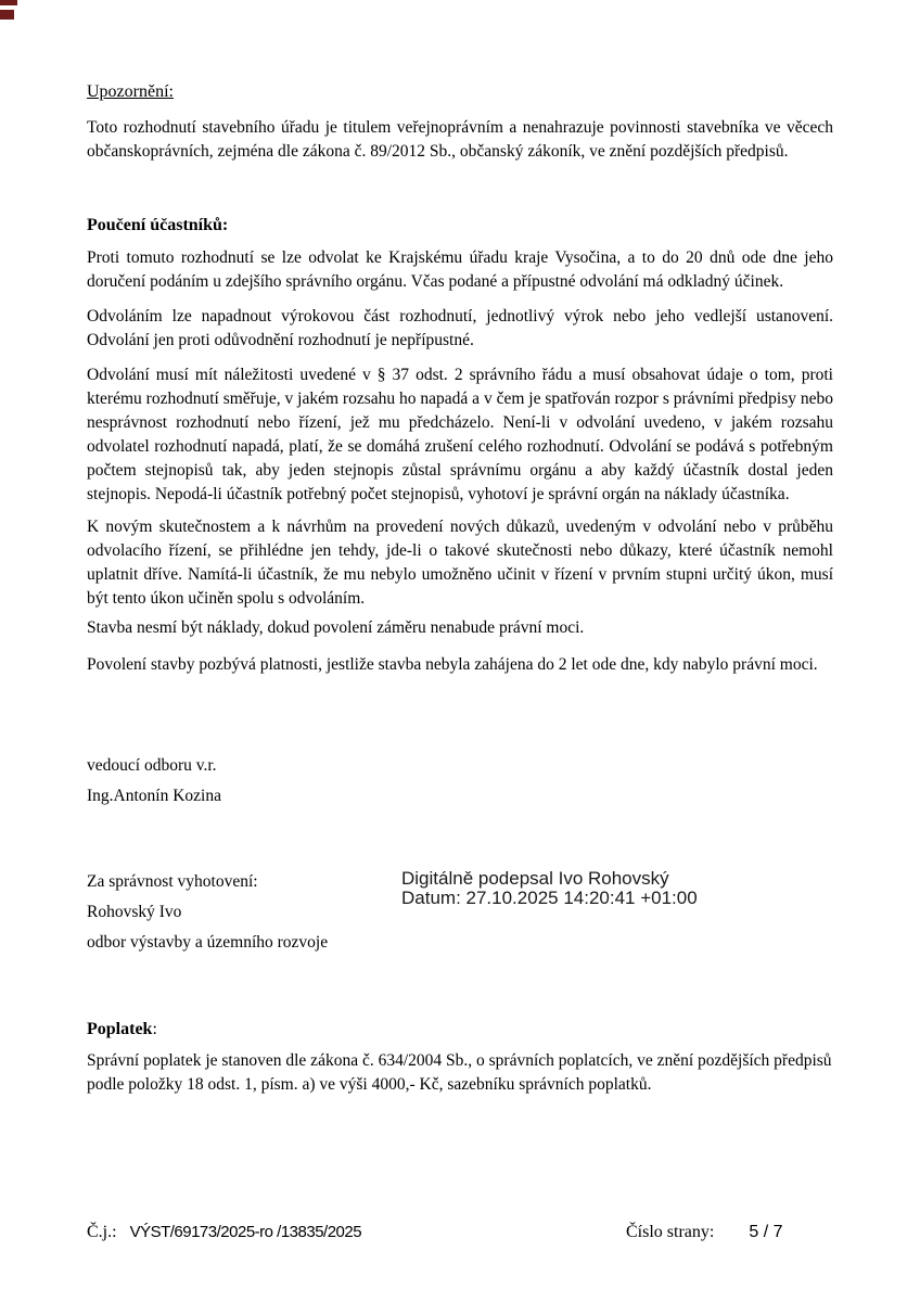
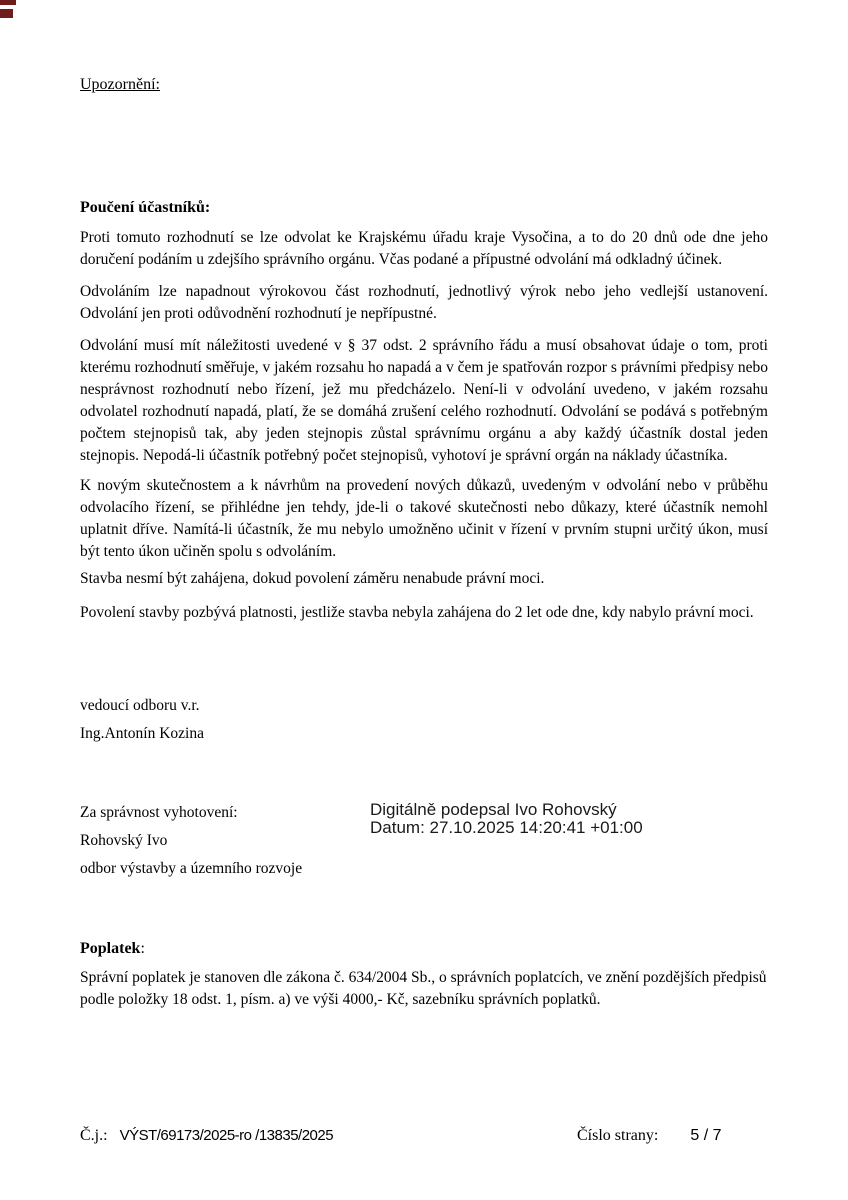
  Upozornění:
- Toto rozhodnutí stavebního úřadu je titulem veřejnoprávním a nenahrazuje povinnosti stavebníka ve věcech občanskoprávních, zejména dle zákona č. 89/2012 Sb., občanský zákoník, ve znění pozdějších předpisů.
  Poučení účastníků:
  Proti tomuto rozhodnutí se lze odvolat ke Krajskému úřadu kraje Vysočina, a to do 20 dnů ode dne jeho doručení podáním u zdejšího správního orgánu. Včas podané a přípustné odvolání má odkladný účinek.
  Odvoláním lze napadnout výrokovou část rozhodnutí, jednotlivý výrok nebo jeho vedlejší ustanovení. Odvolání jen proti odůvodnění rozhodnutí je nepřípustné.
  Odvolání musí mít náležitosti uvedené v § 37 odst. 2 správního řádu a musí obsahovat údaje o tom, proti kterému rozhodnutí směřuje, v jakém rozsahu ho napadá a v čem je spatřován rozpor s právními předpisy nebo nesprávnost rozhodnutí nebo řízení, jež mu předcházelo. Není-li v odvolání uvedeno, v jakém rozsahu odvolatel rozhodnutí napadá, platí, že se domáhá zrušení celého rozhodnutí. Odvolání se podává s potřebným počtem stejnopisů tak, aby jeden stejnopis zůstal správnímu orgánu a aby každý účastník dostal jeden stejnopis. Nepodá-li účastník potřebný počet stejnopisů, vyhotoví je správní orgán na náklady účastníka.
  K novým skutečnostem a k návrhům na provedení nových důkazů, uvedeným v odvolání nebo v průběhu odvolacího řízení, se přihlédne jen tehdy, jde-li o takové skutečnosti nebo důkazy, které účastník nemohl uplatnit dříve. Namítá-li účastník, že mu nebylo umožněno učinit v řízení v prvním stupni určitý úkon, musí být tento úkon učiněn spolu s odvoláním.
- Stavba nesmí být náklady, dokud povolení záměru nenabude právní moci.
+ Stavba nesmí být zahájena, dokud povolení záměru nenabude právní moci.
  Povolení stavby pozbývá platnosti, jestliže stavba nebyla zahájena do 2 let ode dne, kdy nabylo právní moci.
  vedoucí odboru v.r.
  Ing.Antonín Kozina
  Za správnost vyhotovení:
  Digitálně podepsal Ivo Rohovský
  Datum: 27.10.2025 14:20:41 +01:00
  Rohovský Ivo
  odbor výstavby a územního rozvoje
  Poplatek:
  Správní poplatek je stanoven dle zákona č. 634/2004 Sb., o správních poplatcích, ve znění pozdějších předpisů podle položky 18 odst. 1, písm. a) ve výši 4000,- Kč, sazebníku správních poplatků.
  Č.j.: VÝST/69173/2025-ro /13835/2025
  Číslo strany: 5 / 7
